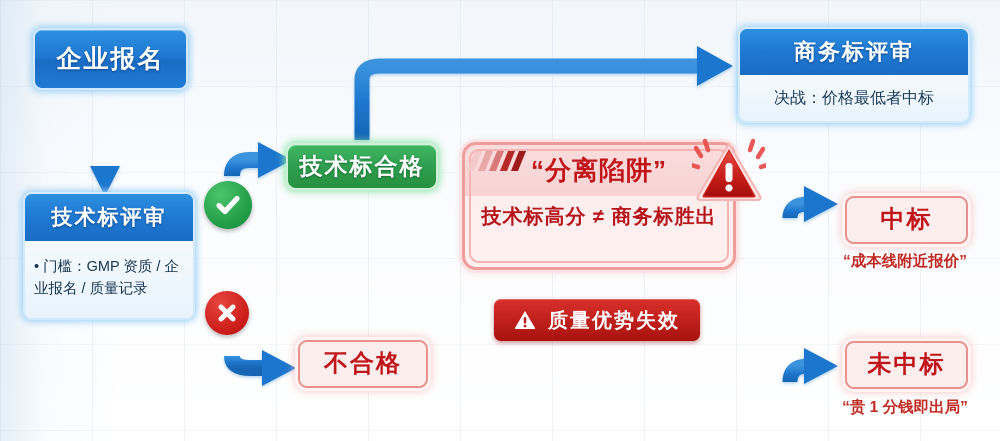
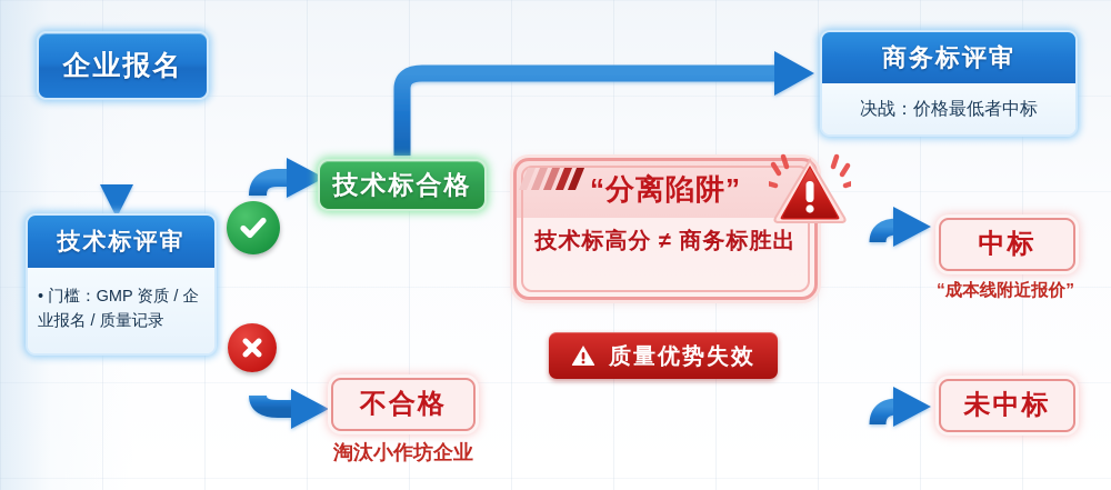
  企业报名
  技术标评审
  • 门槛：GMP 资质 / 企业报名 / 质量记录
  技术标合格
  不合格
+ 淘汰小作坊企业
  商务标评审
  决战：价格最低者中标
  中标
  “成本线附近报价”
  未中标
- “贵 1 分钱即出局”
  “分离陷阱”
  技术标高分 ≠ 商务标胜出
  质量优势失效
